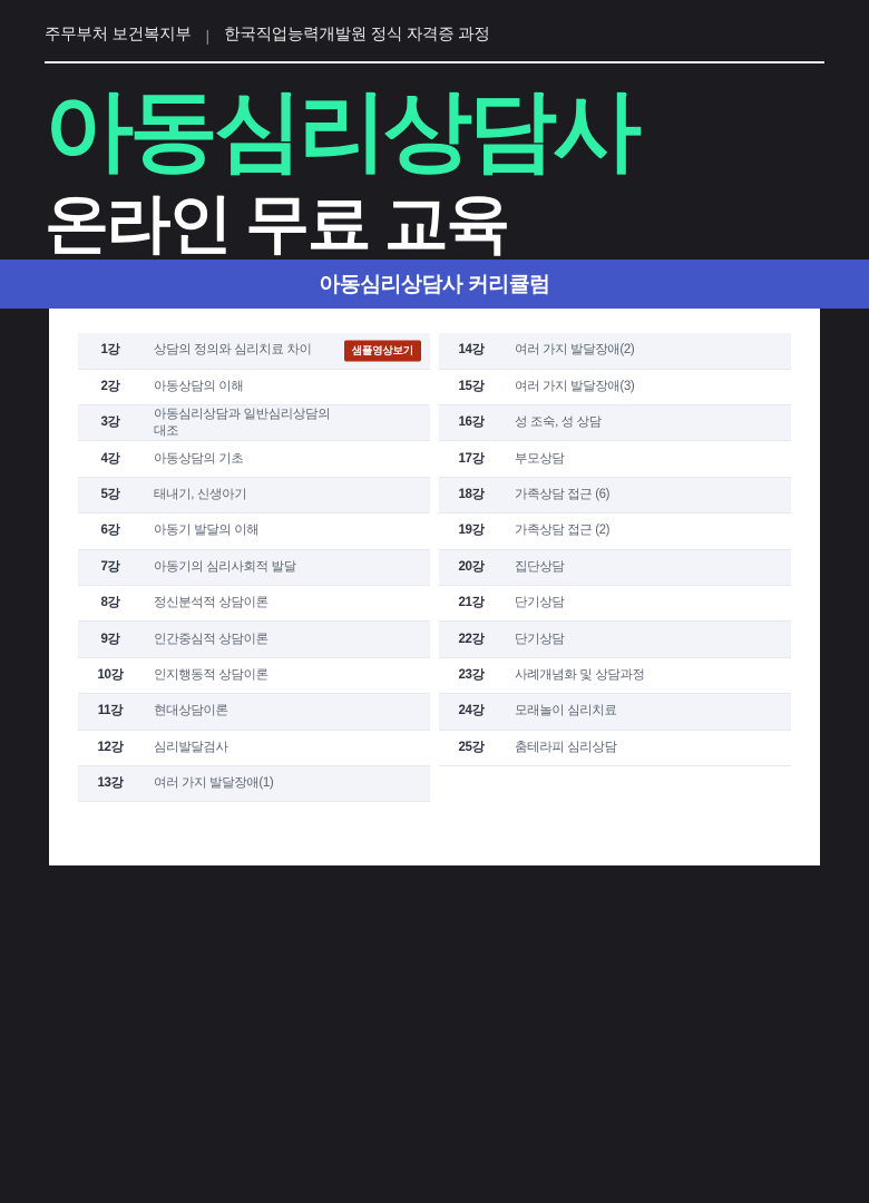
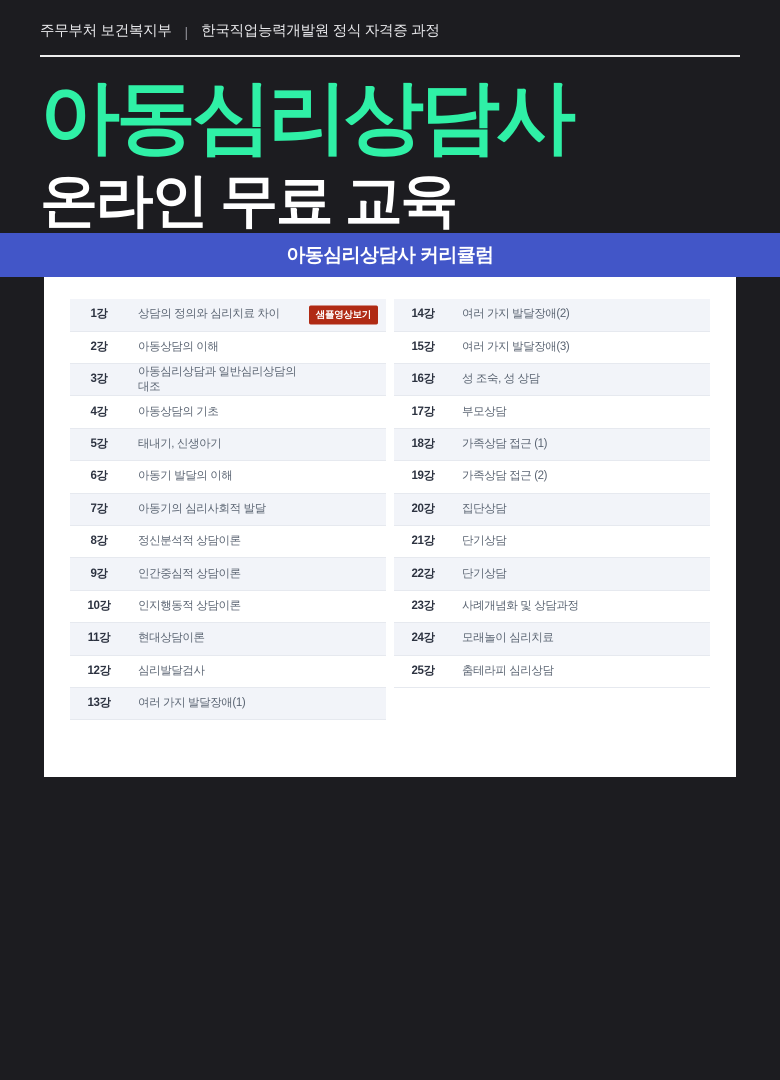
  주무부처 보건복지부
  |
  한국직업능력개발원 정식 자격증 과정
  아동심리상담사
  온라인 무료 교육
  아동심리상담사 커리큘럼
  1강	상담의 정의와 심리치료 차이 샘플영상보기
  2강	아동상담의 이해
  3강	아동심리상담과 일반심리상담의 대조
  4강	아동상담의 기초
  5강	태내기, 신생아기
  6강	아동기 발달의 이해
  7강	아동기의 심리사회적 발달
  8강	정신분석적 상담이론
  9강	인간중심적 상담이론
  10강	인지행동적 상담이론
  11강	현대상담이론
  12강	심리발달검사
  13강	여러 가지 발달장애(1)
  14강	여러 가지 발달장애(2)
  15강	여러 가지 발달장애(3)
  16강	성 조숙, 성 상담
  17강	부모상담
- 18강	가족상담 접근 (6)
+ 18강	가족상담 접근 (1)
  19강	가족상담 접근 (2)
  20강	집단상담
  21강	단기상담
  22강	단기상담
  23강	사례개념화 및 상담과정
  24강	모래놀이 심리치료
  25강	춤테라피 심리상담
